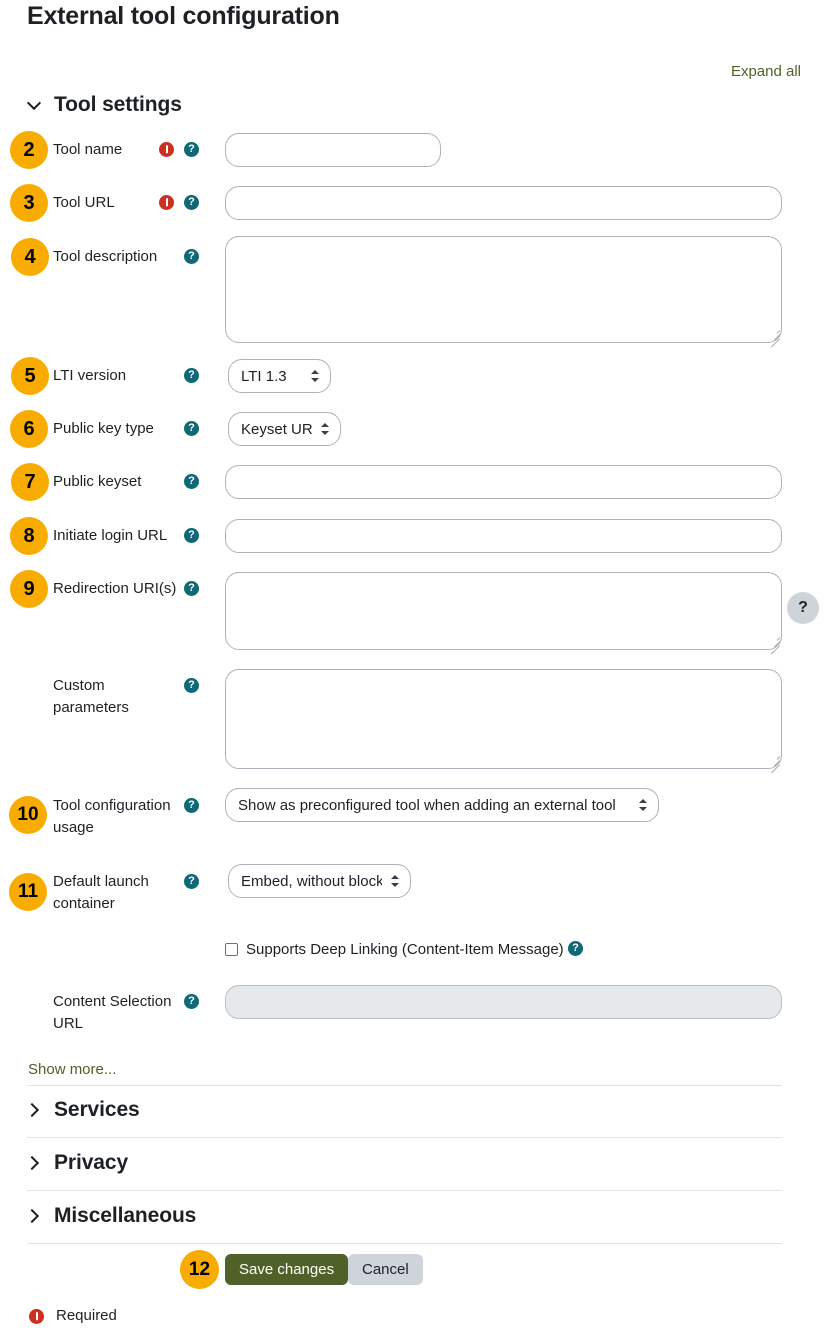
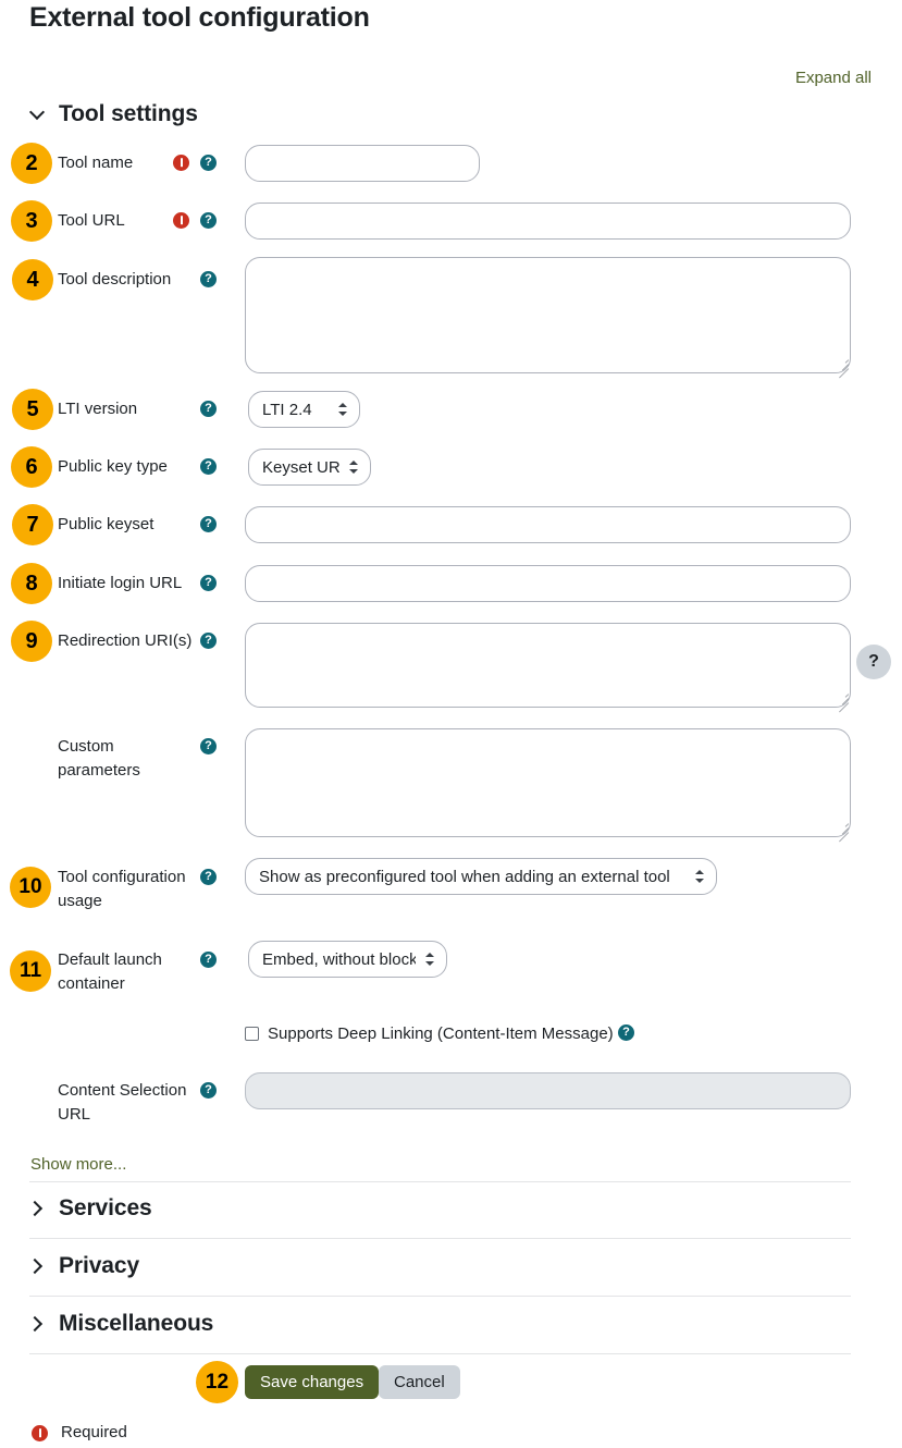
  External tool configuration
  Expand all
  Tool settings
  2
  Tool name
  ?
  3
  Tool URL
  ?
  4
  Tool description
  ?
  5
  LTI version
  ?
- LTI 1.3
+ LTI 2.4
  6
  Public key type
  ?
  Keyset UR
  7
  Public keyset
  ?
  8
  Initiate login URL
  ?
  9
  Redirection URI(s)
  ?
  Custom parameters
  ?
  10
  Tool configuration usage
  ?
  Show as preconfigured tool when adding an external tool
  11
  Default launch container
  ?
  Embed, without block
  Supports Deep Linking (Content-Item Message)
  ?
  Content Selection URL
  ?
  Show more...
  Services
  Privacy
  Miscellaneous
  12
  Save changes
  Cancel
  Required
  ?
